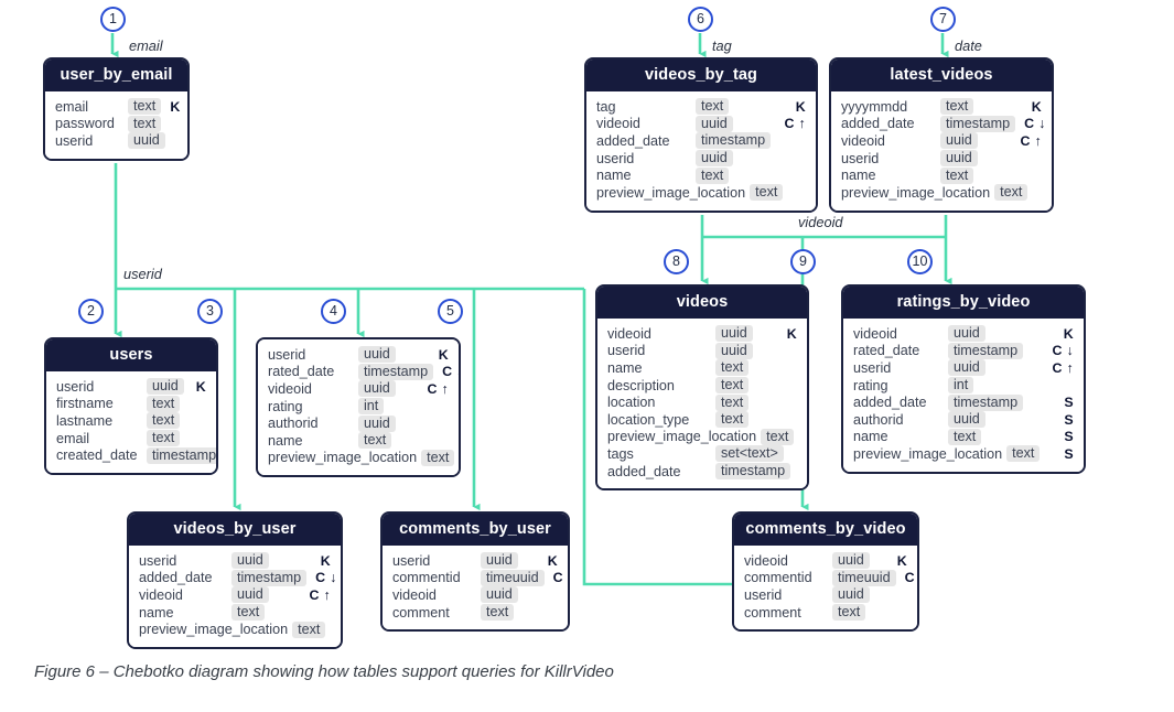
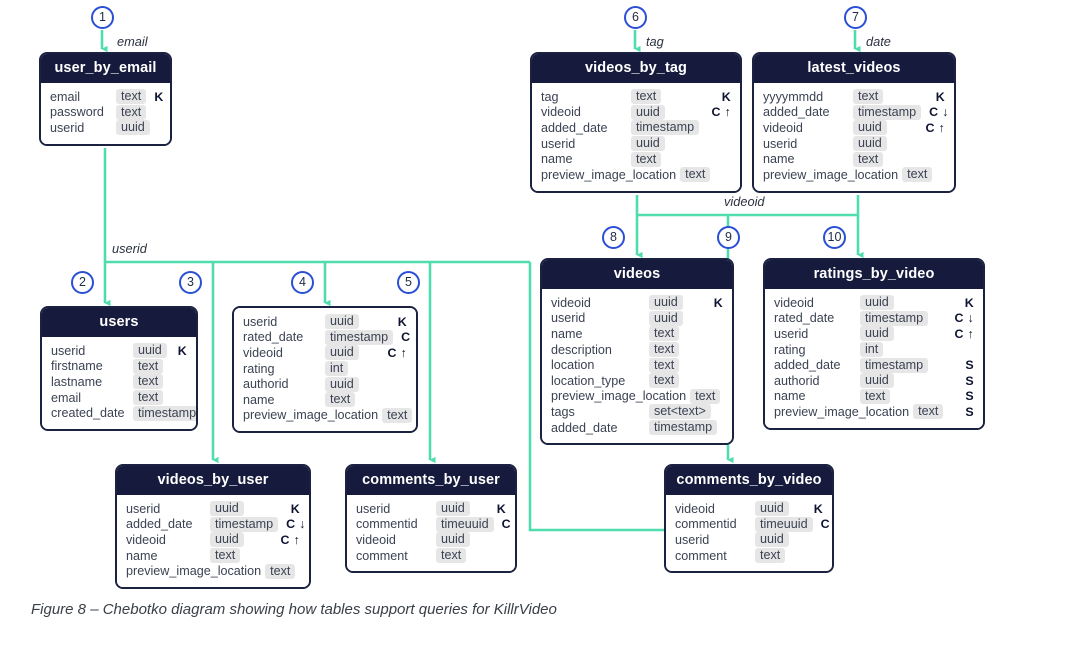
  email
  tag
  date
  userid
  videoid
  1
  2
  3
  4
  5
  6
  7
  8
  9
  10
  user_by_email
  email
  text
  K
  password
  text
  userid
  uuid
  videos_by_tag
  tag
  text
  K
  videoid
  uuid
  C ↑
  added_date
  timestamp
  userid
  uuid
  name
  text
  preview_image_location
  text
  latest_videos
  yyyymmdd
  text
  K
  added_date
  timestamp
  C ↓
  videoid
  uuid
  C ↑
  userid
  uuid
  name
  text
  preview_image_location
  text
  users
  userid
  uuid
  K
  firstname
  text
  lastname
  text
  email
  text
  created_date
  timestamp
  userid
  uuid
  K
  rated_date
  timestamp
  videoid
  uuid
  C ↑
  rating
  int
  authorid
  uuid
  name
  text
  preview_image_location
  text
  videos
  videoid
  uuid
  K
  userid
  uuid
  name
  text
  description
  text
  location
  text
  location_type
  text
  preview_image_location
  text
  tags
  set<text>
  added_date
  timestamp
  ratings_by_video
  videoid
  uuid
  K
  rated_date
  timestamp
  C ↓
  userid
  uuid
  C ↑
  rating
  int
  added_date
  timestamp
  S
  authorid
  uuid
  S
  name
  text
  S
  preview_image_location
  text
  S
  videos_by_user
  userid
  uuid
  K
  added_date
  timestamp
  C ↓
  videoid
  uuid
  C ↑
  name
  text
  preview_image_location
  text
  comments_by_user
  userid
  uuid
  K
  commentid
  timeuuid
  videoid
  uuid
  comment
  text
  comments_by_video
  videoid
  uuid
  K
  commentid
  timeuuid
  userid
  uuid
  comment
  text
- Figure 6 – Chebotko diagram showing how tables support queries for KillrVideo
+ Figure 8 – Chebotko diagram showing how tables support queries for KillrVideo
